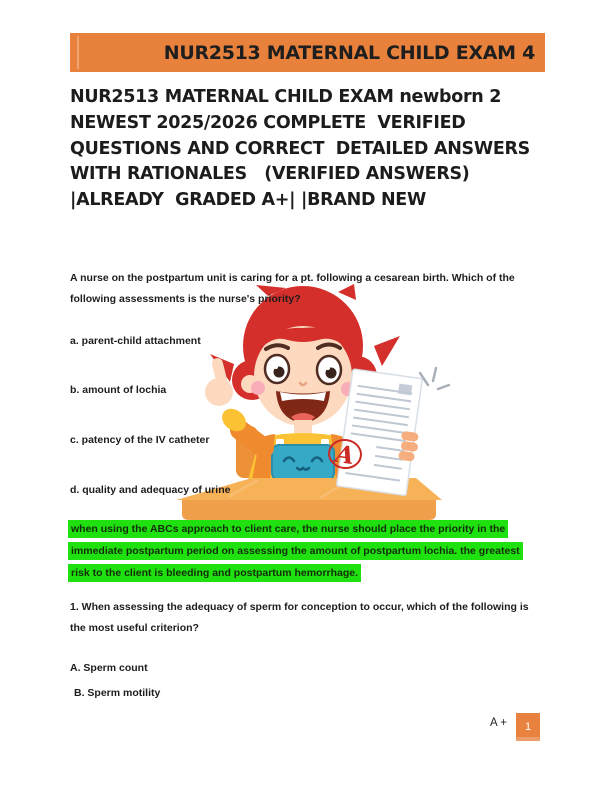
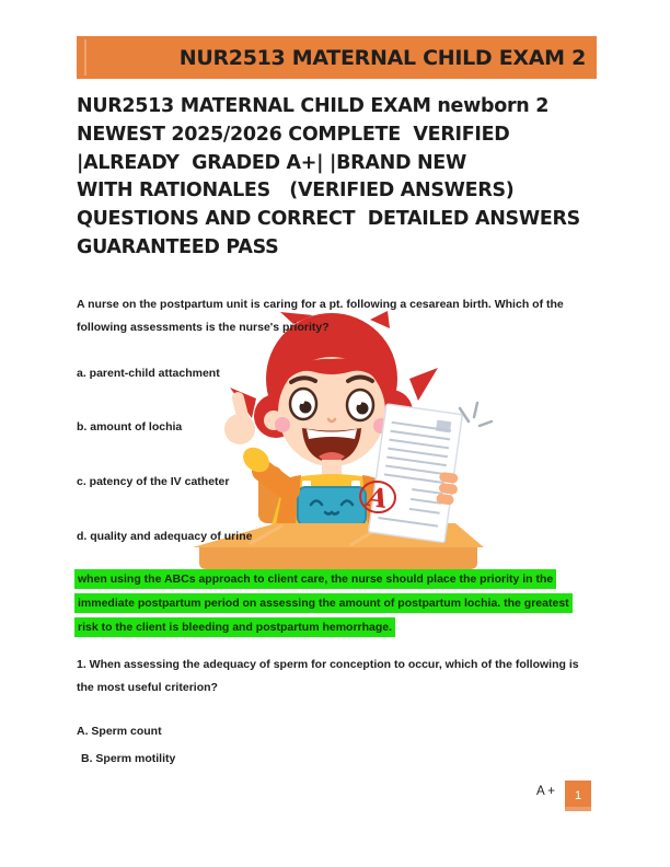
- NUR2513 MATERNAL CHILD EXAM 4
+ NUR2513 MATERNAL CHILD EXAM 2
  NUR2513 MATERNAL CHILD EXAM newborn 2
  NEWEST 2025/2026 COMPLETE VERIFIED
- QUESTIONS AND CORRECT DETAILED ANSWERS
+ |ALREADY GRADED A+| |BRAND NEW
  WITH RATIONALES (VERIFIED ANSWERS)
- |ALREADY GRADED A+| |BRAND NEW
+ QUESTIONS AND CORRECT DETAILED ANSWERS
+ GUARANTEED PASS
  A nurse on the postpartum unit is caring for a pt. following a cesarean birth. Which of the
  following assessments is the nurse's priority?
  a. parent-child attachment
  b. amount of lochia
  c. patency of the IV catheter
  d. quality and adequacy of urine
  when using the ABCs approach to client care, the nurse should place the priority in the
  immediate postpartum period on assessing the amount of postpartum lochia. the greatest
  risk to the client is bleeding and postpartum hemorrhage.
  1. When assessing the adequacy of sperm for conception to occur, which of the following is
  the most useful criterion?
  A. Sperm count
  B. Sperm motility
  A +
  1
